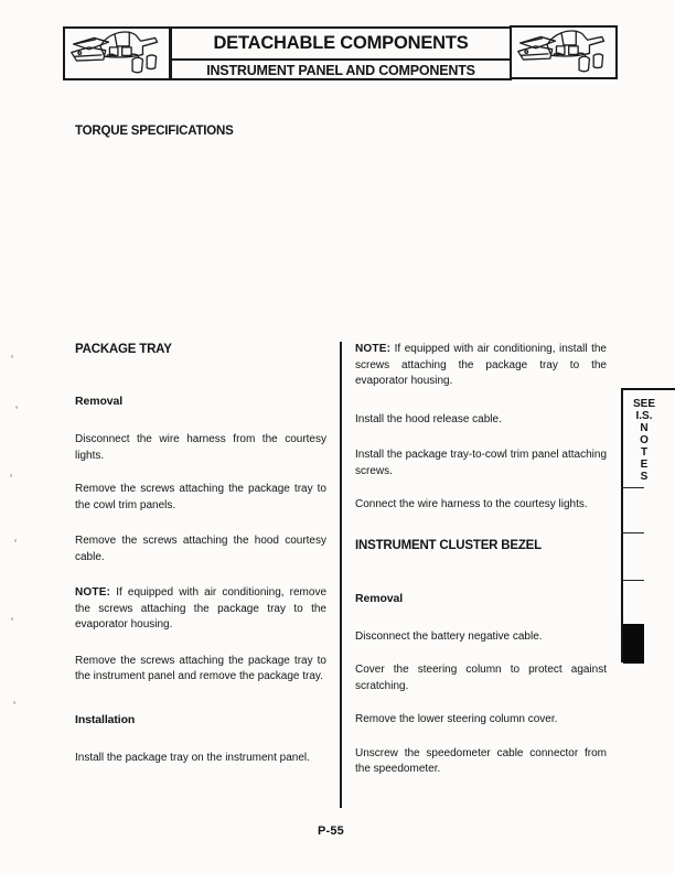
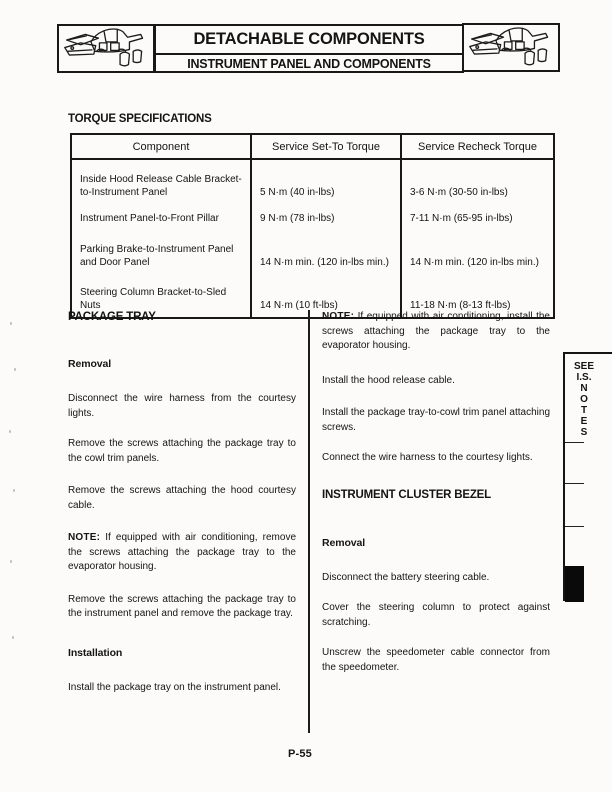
  DETACHABLE COMPONENTS
  INSTRUMENT PANEL AND COMPONENTS
  TORQUE SPECIFICATIONS
+ Component	Service Set-To Torque	Service Recheck Torque
+ Inside Hood Release Cable Bracket-to-Instrument Panel	5 N·m (40 in-lbs)	3-6 N·m (30-50 in-lbs)
+ Instrument Panel-to-Front Pillar	9 N·m (78 in-lbs)	7-11 N·m (65-95 in-lbs)
+ Parking Brake-to-Instrument Panel and Door Panel	14 N·m min. (120 in-lbs min.)	14 N·m min. (120 in-lbs min.)
+ Steering Column Bracket-to-Sled Nuts	14 N·m (10 ft-lbs)	11-18 N·m (8-13 ft-lbs)
  PACKAGE TRAY
  Removal
  Disconnect the wire harness from the courtesy lights.
  Remove the screws attaching the package tray to the cowl trim panels.
  Remove the screws attaching the hood courtesy cable.
  NOTE: If equipped with air conditioning, remove the screws attaching the package tray to the evaporator housing.
  Remove the screws attaching the package tray to the instrument panel and remove the package tray.
  Installation
  Install the package tray on the instrument panel.
  NOTE: If equipped with air conditioning, install the screws attaching the package tray to the evaporator housing.
  Install the hood release cable.
  Install the package tray-to-cowl trim panel attaching screws.
  Connect the wire harness to the courtesy lights.
  INSTRUMENT CLUSTER BEZEL
  Removal
- Disconnect the battery negative cable.
+ Disconnect the battery steering cable.
  Cover the steering column to protect against scratching.
- Remove the lower steering column cover.
  Unscrew the speedometer cable connector from the speedometer.
  SEE
  I.S.
  NOTES
  P-55
